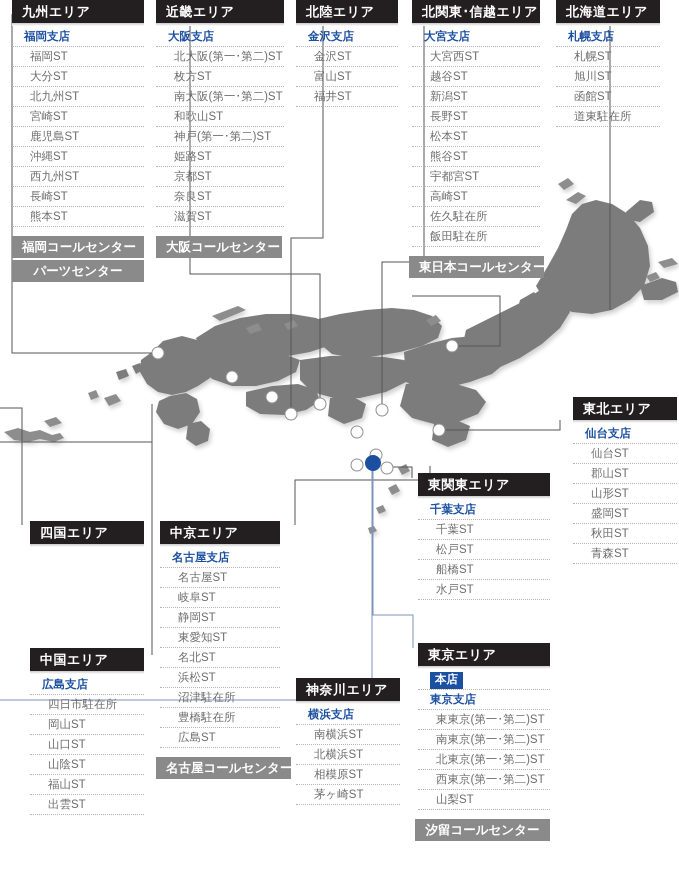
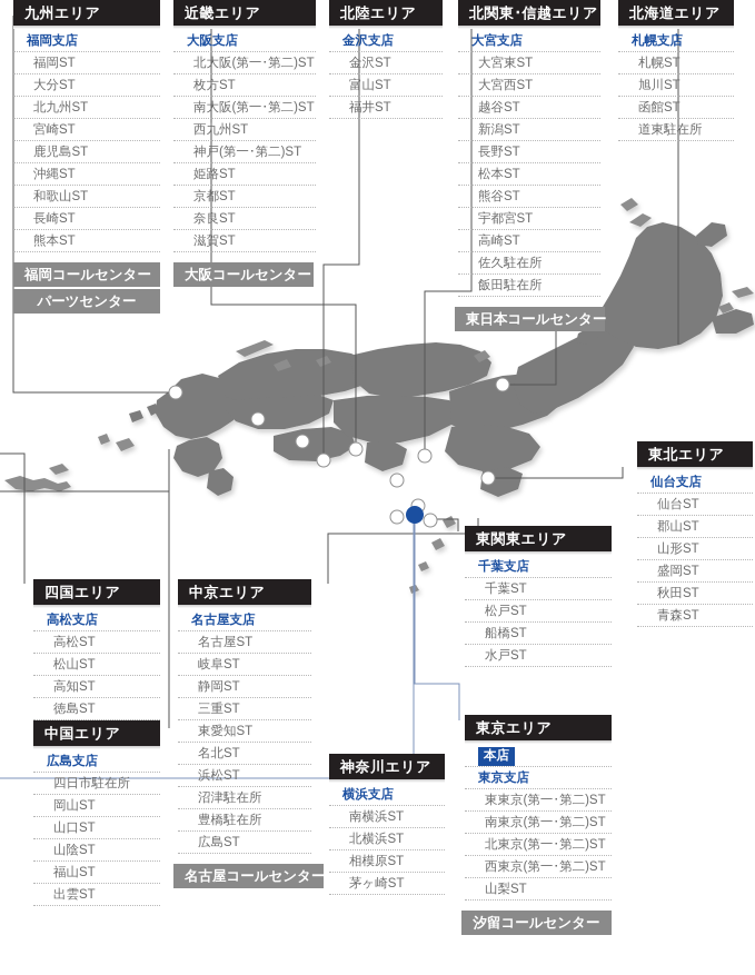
  九州エリア
  福岡支店
  福岡ST
  大分ST
  北九州ST
  宮崎ST
  鹿児島ST
  沖縄ST
- 西九州ST
+ 和歌山ST
  長崎ST
  熊本ST
  福岡コールセンター パーツセンター
  近畿エリア
  大阪支店
  北大阪(第一･第二)ST
  枚方ST
  南大阪(第一･第二)ST
- 和歌山ST
+ 西九州ST
  神戸(第一･第二)ST
  姫路ST
  京都ST
  奈良ST
  滋賀ST
  大阪コールセンター
  北陸エリア
  金沢支店
  金沢ST
  富山ST
  福井ST
  北関東･信越エリア
  大宮支店
+ 大宮東ST
  大宮西ST
  越谷ST
  新潟ST
  長野ST
  松本ST
  熊谷ST
  宇都宮ST
  高崎ST
  佐久駐在所
  飯田駐在所
  東日本コールセンター
  北海道エリア
  札幌支店
  札幌ST
  旭川ST
  函館ST
  道東駐在所
  東北エリア
  仙台支店
  仙台ST
  郡山ST
  山形ST
  盛岡ST
  秋田ST
  青森ST
  四国エリア
+ 高松支店
+ 高松ST
+ 松山ST
+ 高知ST
+ 徳島ST
  中国エリア
  広島支店
  四日市駐在所
  岡山ST
  山口ST
  山陰ST
  福山ST
  出雲ST
  中京エリア
  名古屋支店
  名古屋ST
  岐阜ST
  静岡ST
+ 三重ST
  東愛知ST
  名北ST
  浜松ST
  沼津駐在所
  豊橋駐在所
  広島ST
  名古屋コールセンター
  東関東エリア
  千葉支店
  千葉ST
  松戸ST
  船橋ST
  水戸ST
  神奈川エリア
  横浜支店
  南横浜ST
  北横浜ST
  相模原ST
  茅ヶ崎ST
  東京エリア
  本店
  東京支店
  東東京(第一･第二)ST
  南東京(第一･第二)ST
  北東京(第一･第二)ST
  西東京(第一･第二)ST
  山梨ST
  汐留コールセンター
